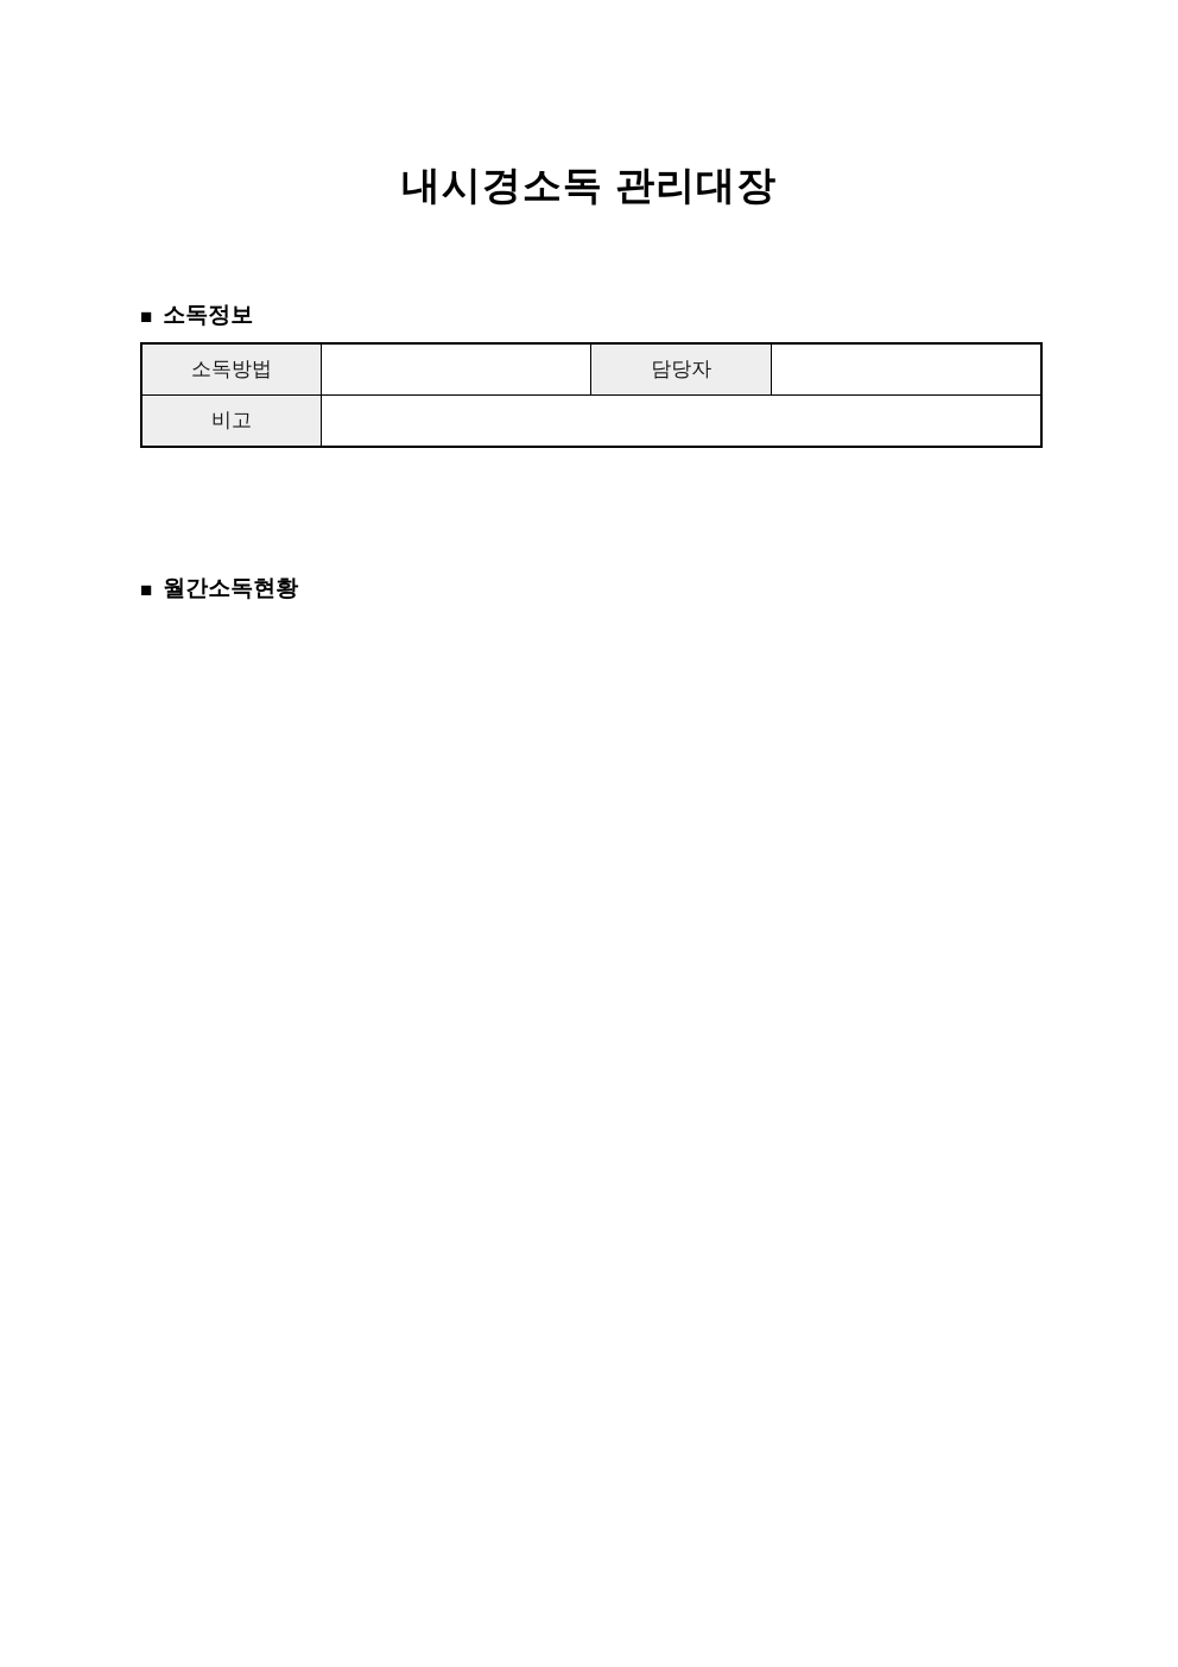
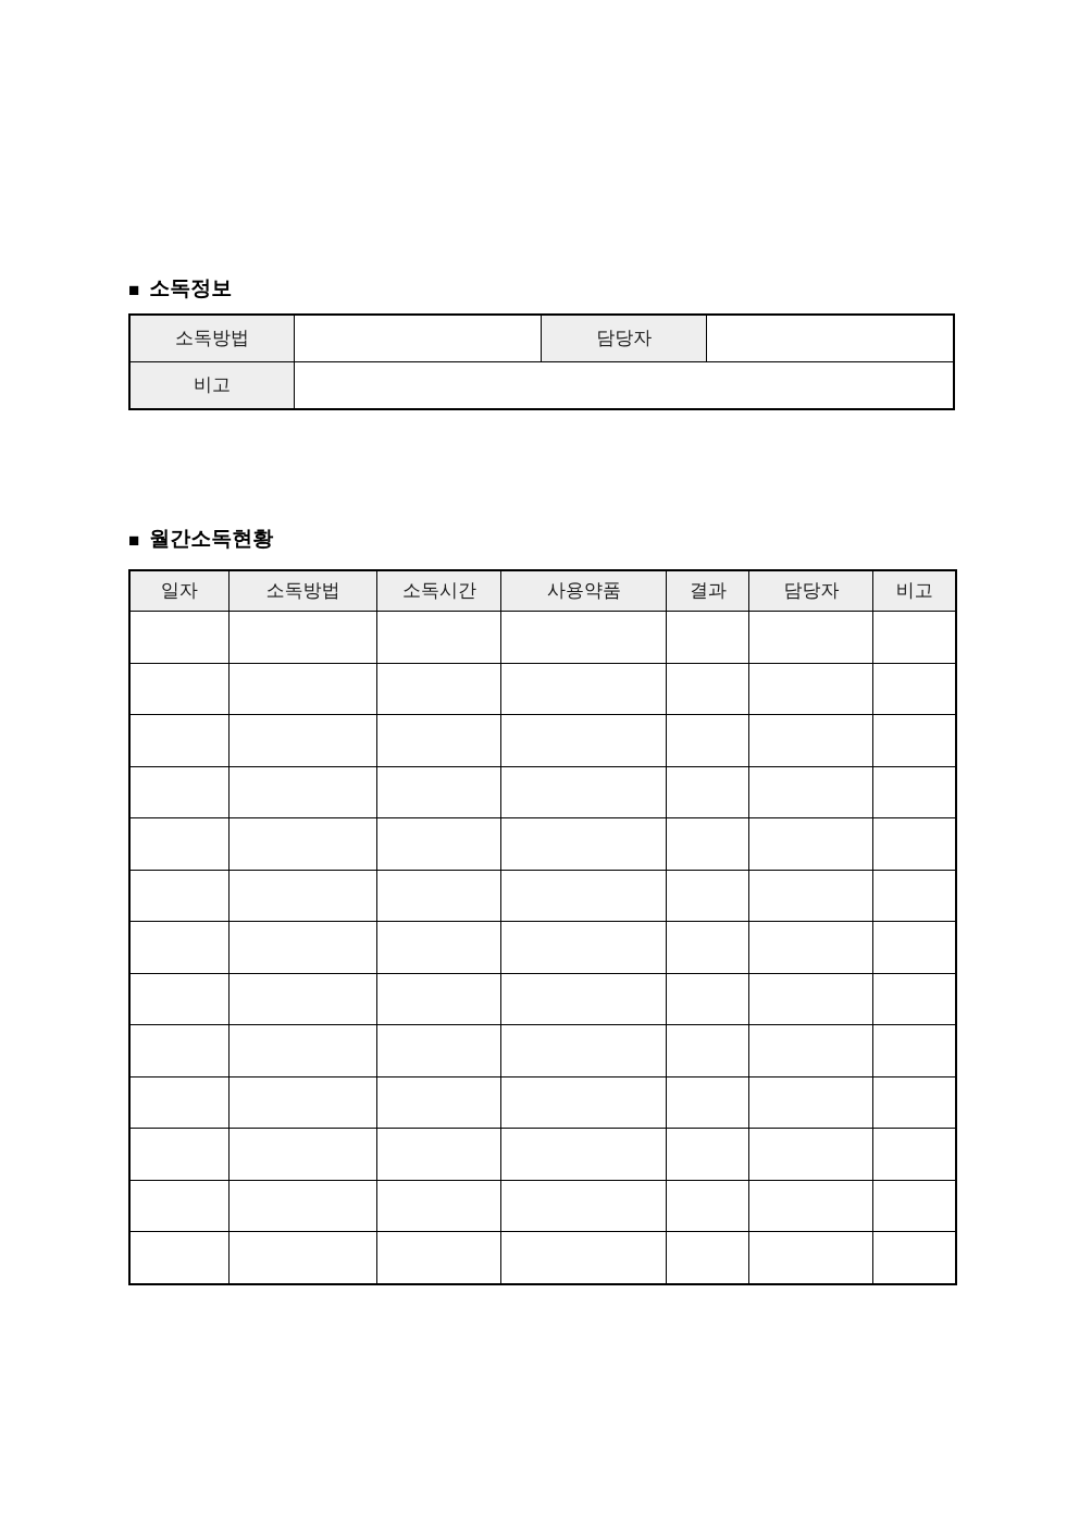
- 내시경소독 관리대장
  ■
  소독정보
  소독방법		담당자
  비고
  ■
  월간소독현황
+ 일자	소독방법	소독시간	사용약품	결과	담당자	비고
